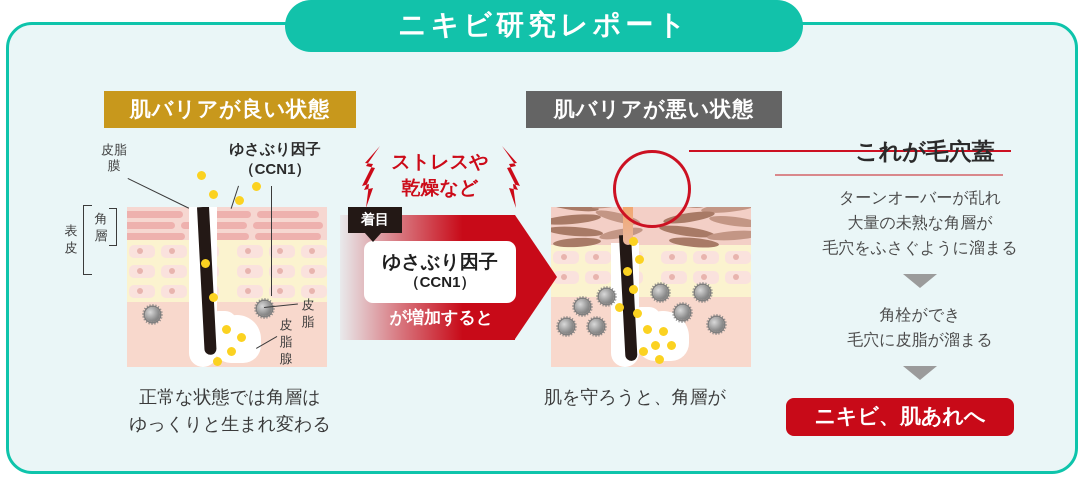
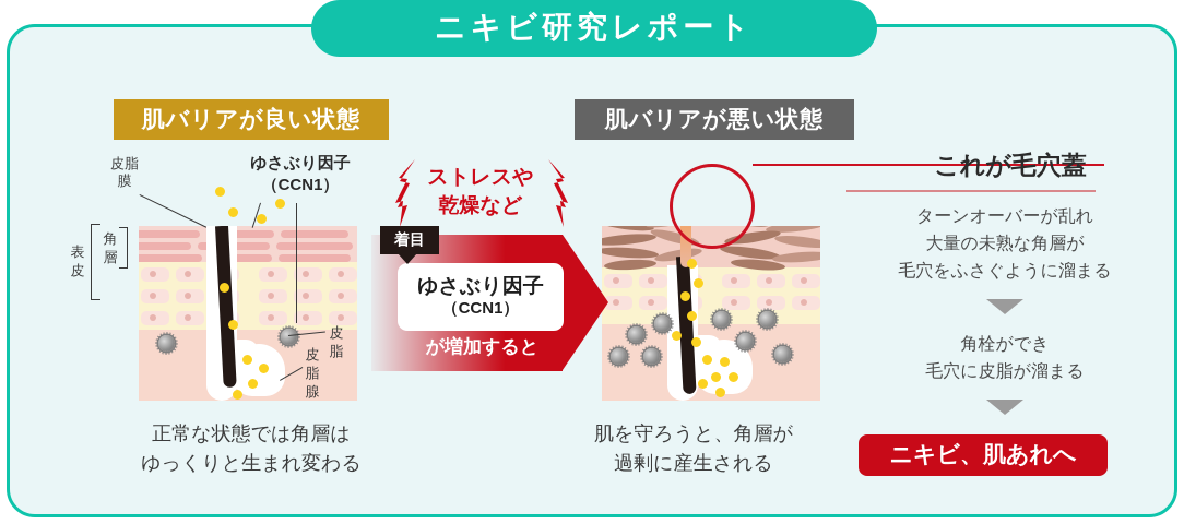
  ニキビ研究レポート
  肌バリアが良い状態
  肌バリアが悪い状態
  皮脂膜
  角
  層
  表
  皮
  皮
  脂
  皮
  脂
  腺
  ゆさぶり因子
  （CCN1）
  ストレスや
  乾燥など
  着目
  ゆさぶり因子
  （CCN1）
  が増加すると
  これが毛穴蓋
  ターンオーバーが乱れ
  大量の未熟な角層が
  毛穴をふさぐように溜まる
  角栓ができ
  毛穴に皮脂が溜まる
  ニキビ、肌あれへ
  正常な状態では角層は
  ゆっくりと生まれ変わる
  肌を守ろうと、角層が
+ 過剰に産生される
